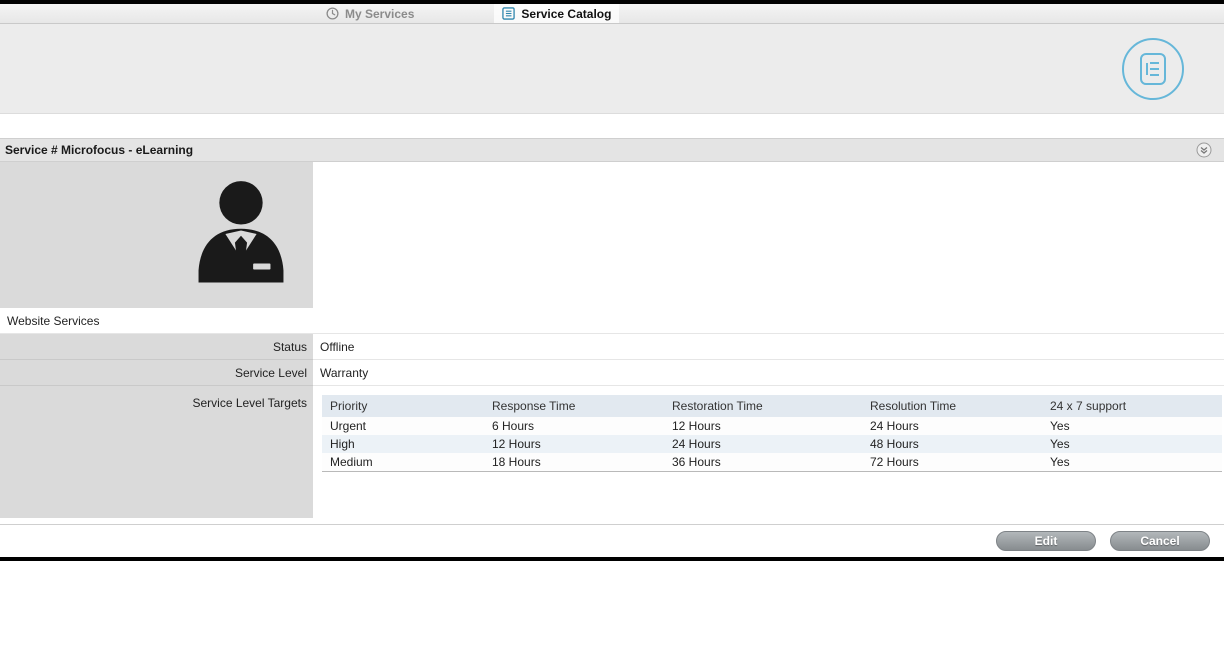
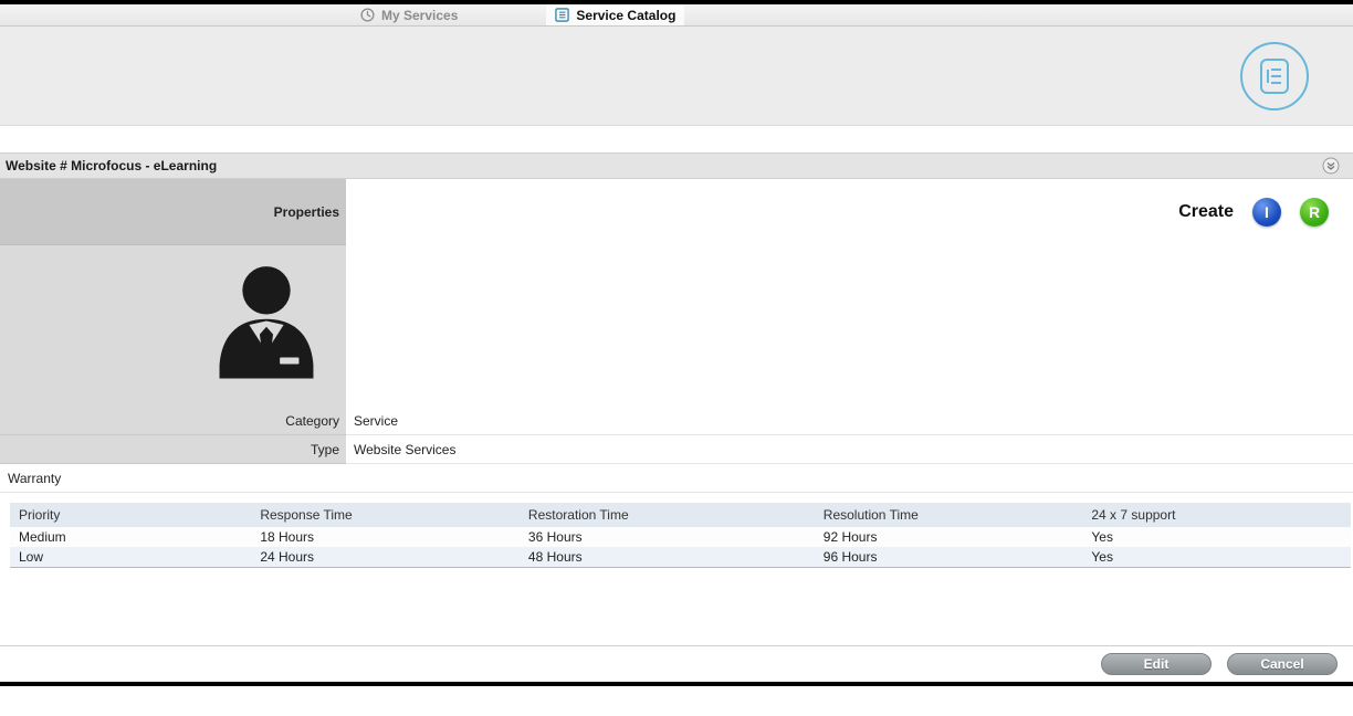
  My Services
  Service Catalog
- Service # Microfocus - eLearning
+ Website # Microfocus - eLearning
+ Properties
+ Create
+ I
+ R
+ Category
+ Service
+ Type
  Website Services
- Status
- Offline
- Service Level
  Warranty
- Service Level Targets
  Priority	Response Time	Restoration Time	Resolution Time	24 x 7 support
- Urgent	6 Hours	12 Hours	24 Hours	Yes
- High	12 Hours	24 Hours	48 Hours	Yes
- Medium	18 Hours	36 Hours	72 Hours	Yes
+ Medium	18 Hours	36 Hours	92 Hours	Yes
+ Low	24 Hours	48 Hours	96 Hours	Yes
  Edit
  Cancel
